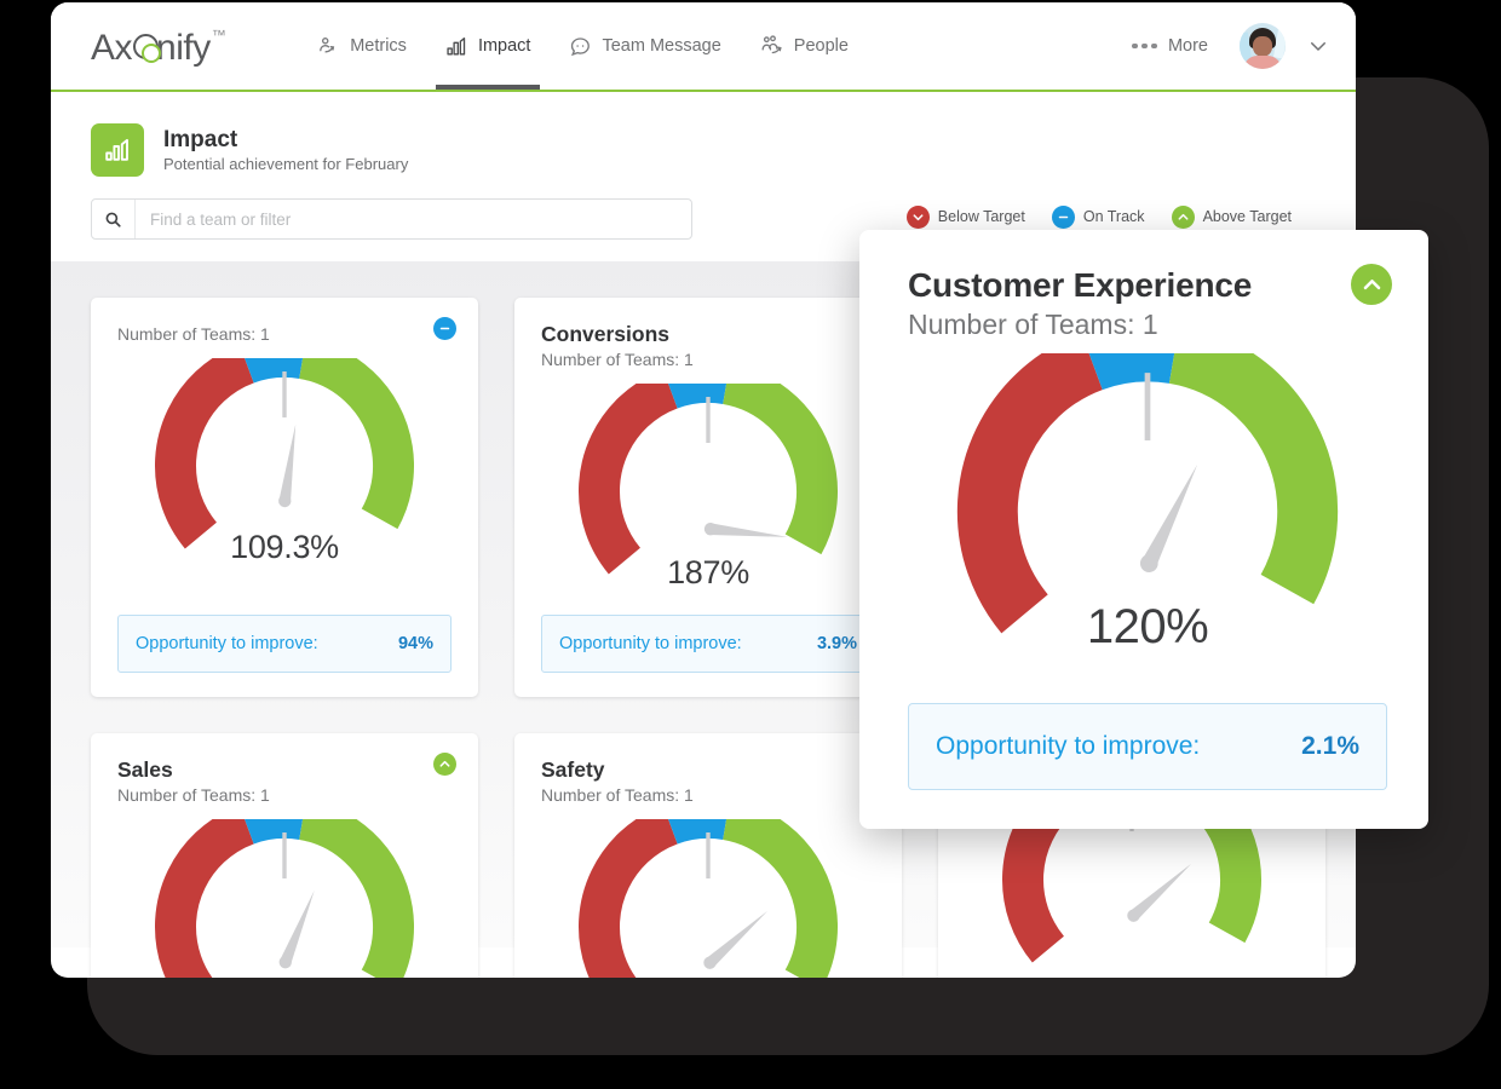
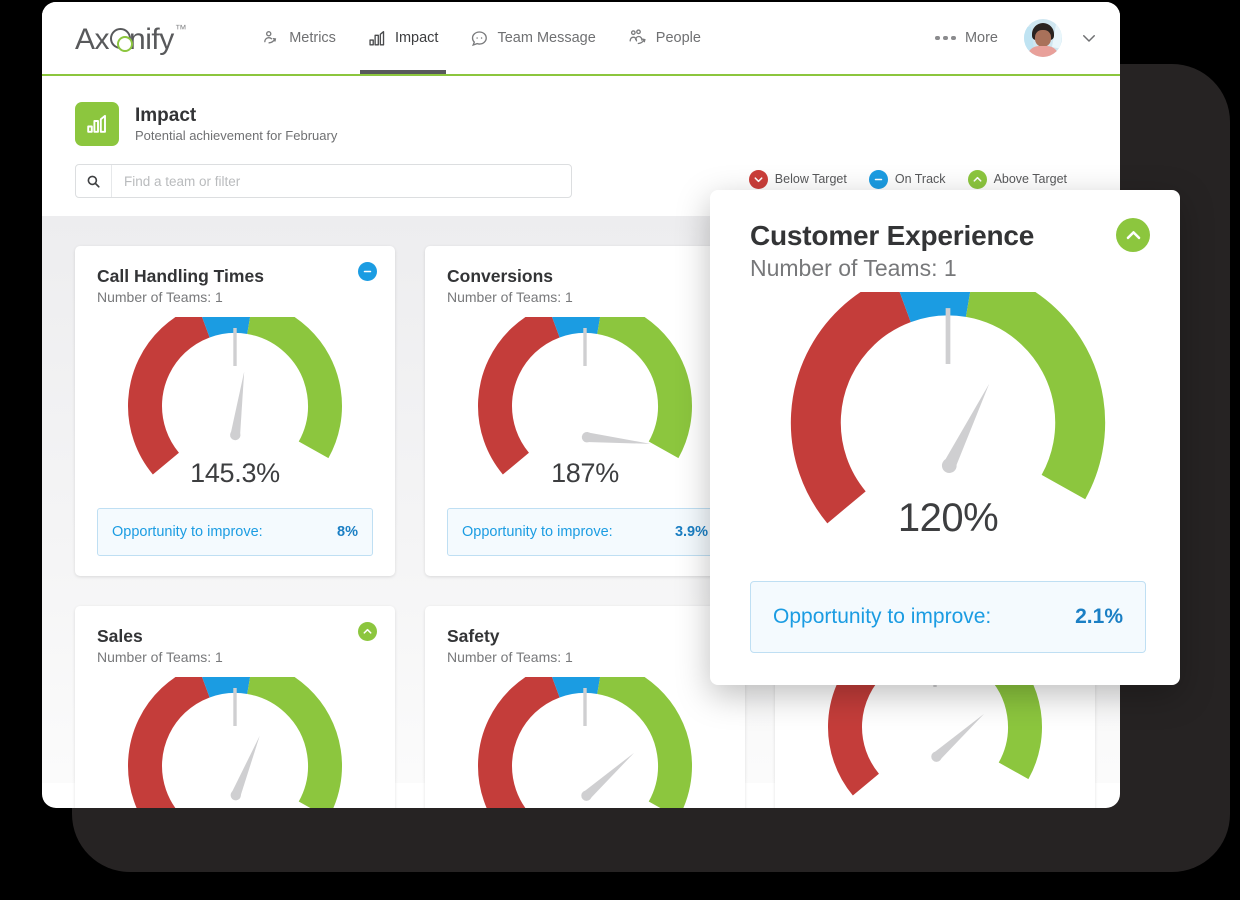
  Ax
  nify
  ™
  Metrics
  Impact
  Team Message
  People
  More
  Impact
  Potential achievement for February
  Find a team or filter
  Below Target
  On Track
  Above Target
+ Call Handling Times
  Number of Teams: 1
- 109.3%
+ 145.3%
  Opportunity to improve:
- 94%
+ 8%
  Conversions
  Number of Teams: 1
  187%
  Opportunity to improve:
  3.9%
  Sales
  Number of Teams: 1
  Safety
  Number of Teams: 1
  Customer Experience
  Number of Teams: 1
  120%
  Opportunity to improve:
  2.1%
